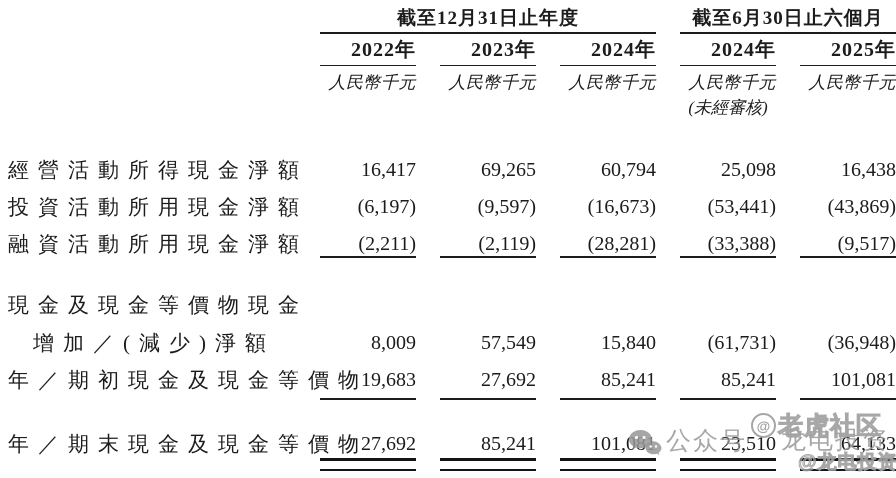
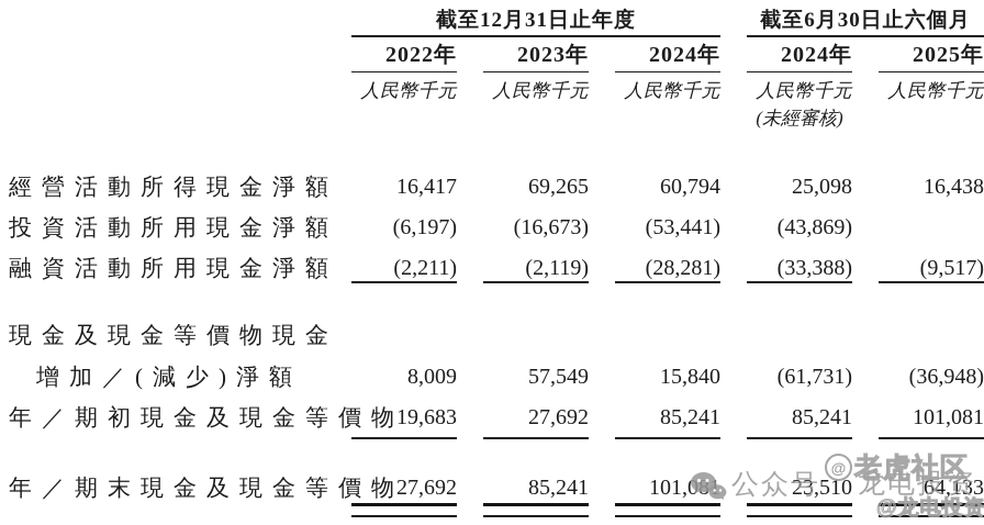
  截至12月31日止年度
  截至6月30日止六個月
  2022年
  2023年
  2024年
  2024年
  2025年
  人民幣千元
  人民幣千元
  人民幣千元
  人民幣千元
  人民幣千元
  (未經審核)
  經營活動所得現金淨額
  16,417
  69,265
  60,794
  25,098
  16,438
  投資活動所用現金淨額
  (6,197)
- (9,597)
  (16,673)
  (53,441)
  (43,869)
  融資活動所用現金淨額
  (2,211)
  (2,119)
  (28,281)
  (33,388)
  (9,517)
  現金及現金等價物現金
  增加／(減少)淨額
  8,009
  57,549
  15,840
  (61,731)
  (36,948)
  年／期初現金及現金等
  19,683
  27,692
  85,241
  85,241
  101,081
  年／期末現金及現金等
  27,692
  85,241
  101,081
  23,510
  64,133
  公众号
  @
  龙电投资
  老虎社区
  @龙电投资
